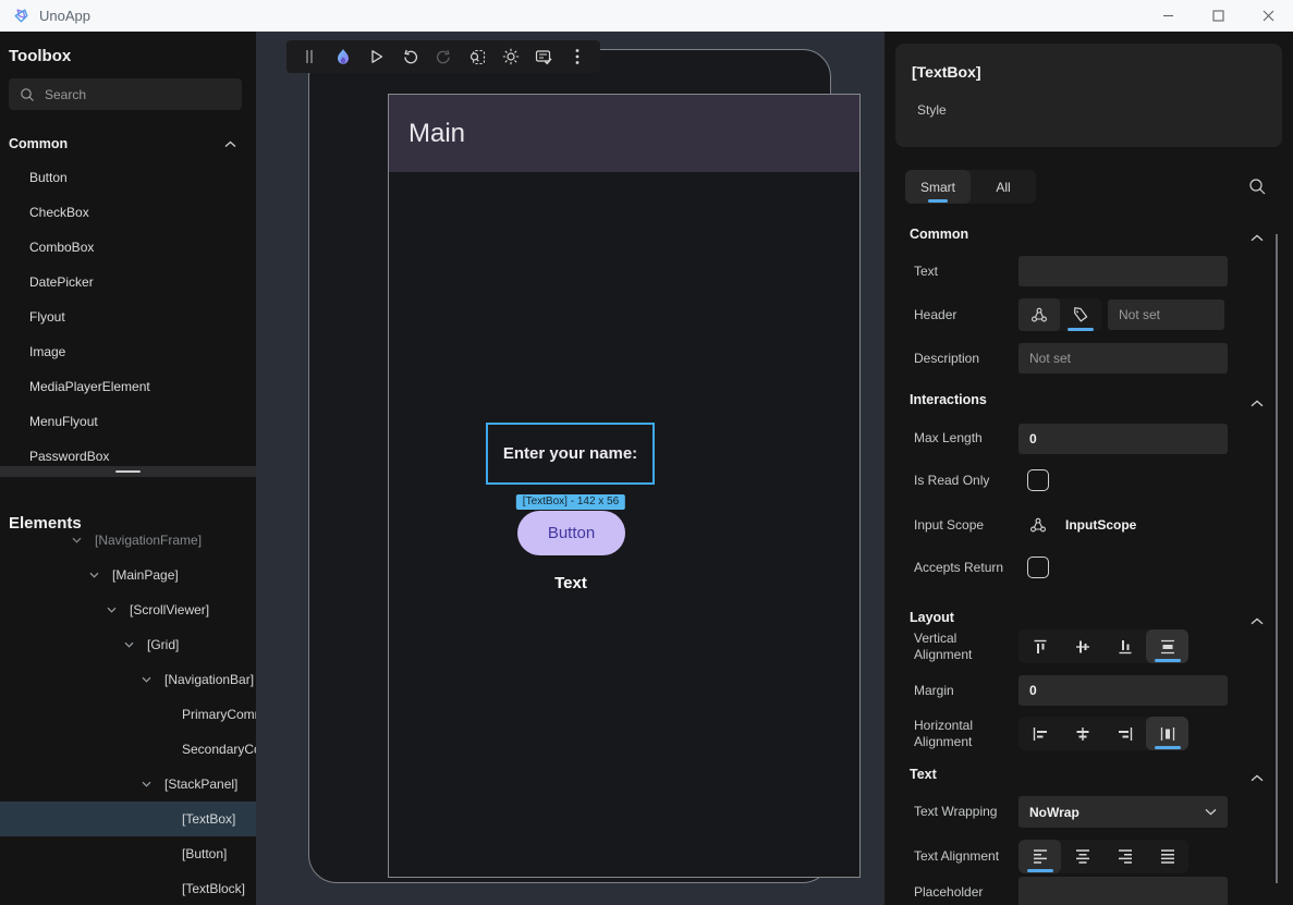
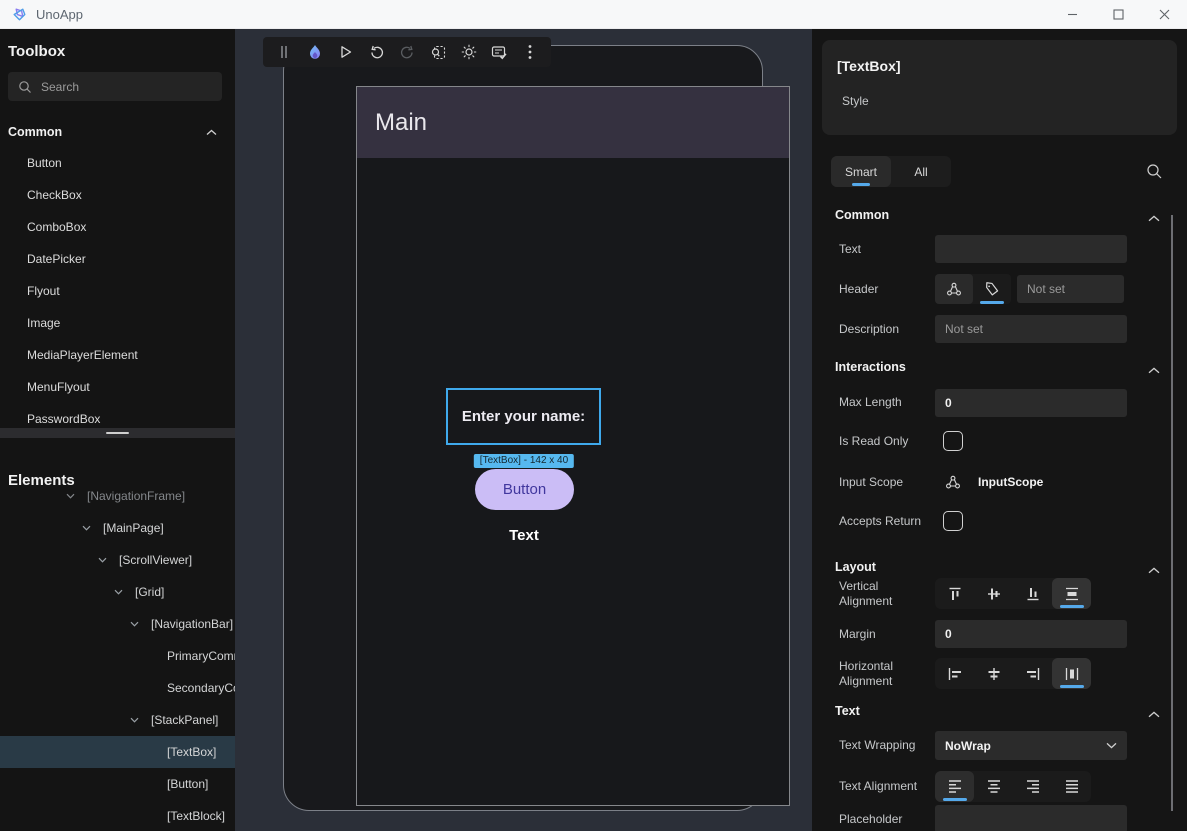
  UnoApp
  Toolbox
  Search
  Common
  Button
  CheckBox
  ComboBox
  DatePicker
  Flyout
  Image
  MediaPlayerElement
  MenuFlyout
  PasswordBox
  Elements
  [NavigationFrame]
  [MainPage]
  [ScrollViewer]
  [Grid]
  [NavigationBar]
  [StackPanel]
  [TextBox]
  [Button]
  [TextBlock]
  Main
  Enter your name:
- [TextBox] - 142 x 56
+ [TextBox] - 142 x 40
  Button
  Text
  [TextBox]
  Style
  Smart
  All
  Common
  Text
  Header
  Not set
  Description
  Not set
  Interactions
  Max Length
  0
  Is Read Only
  Input Scope
  InputScope
  Accepts Return
  Layout
  Vertical Alignment
  Margin
  0
  Horizontal Alignment
  Text
  Text Wrapping
  NoWrap
  Text Alignment
  Placeholder
